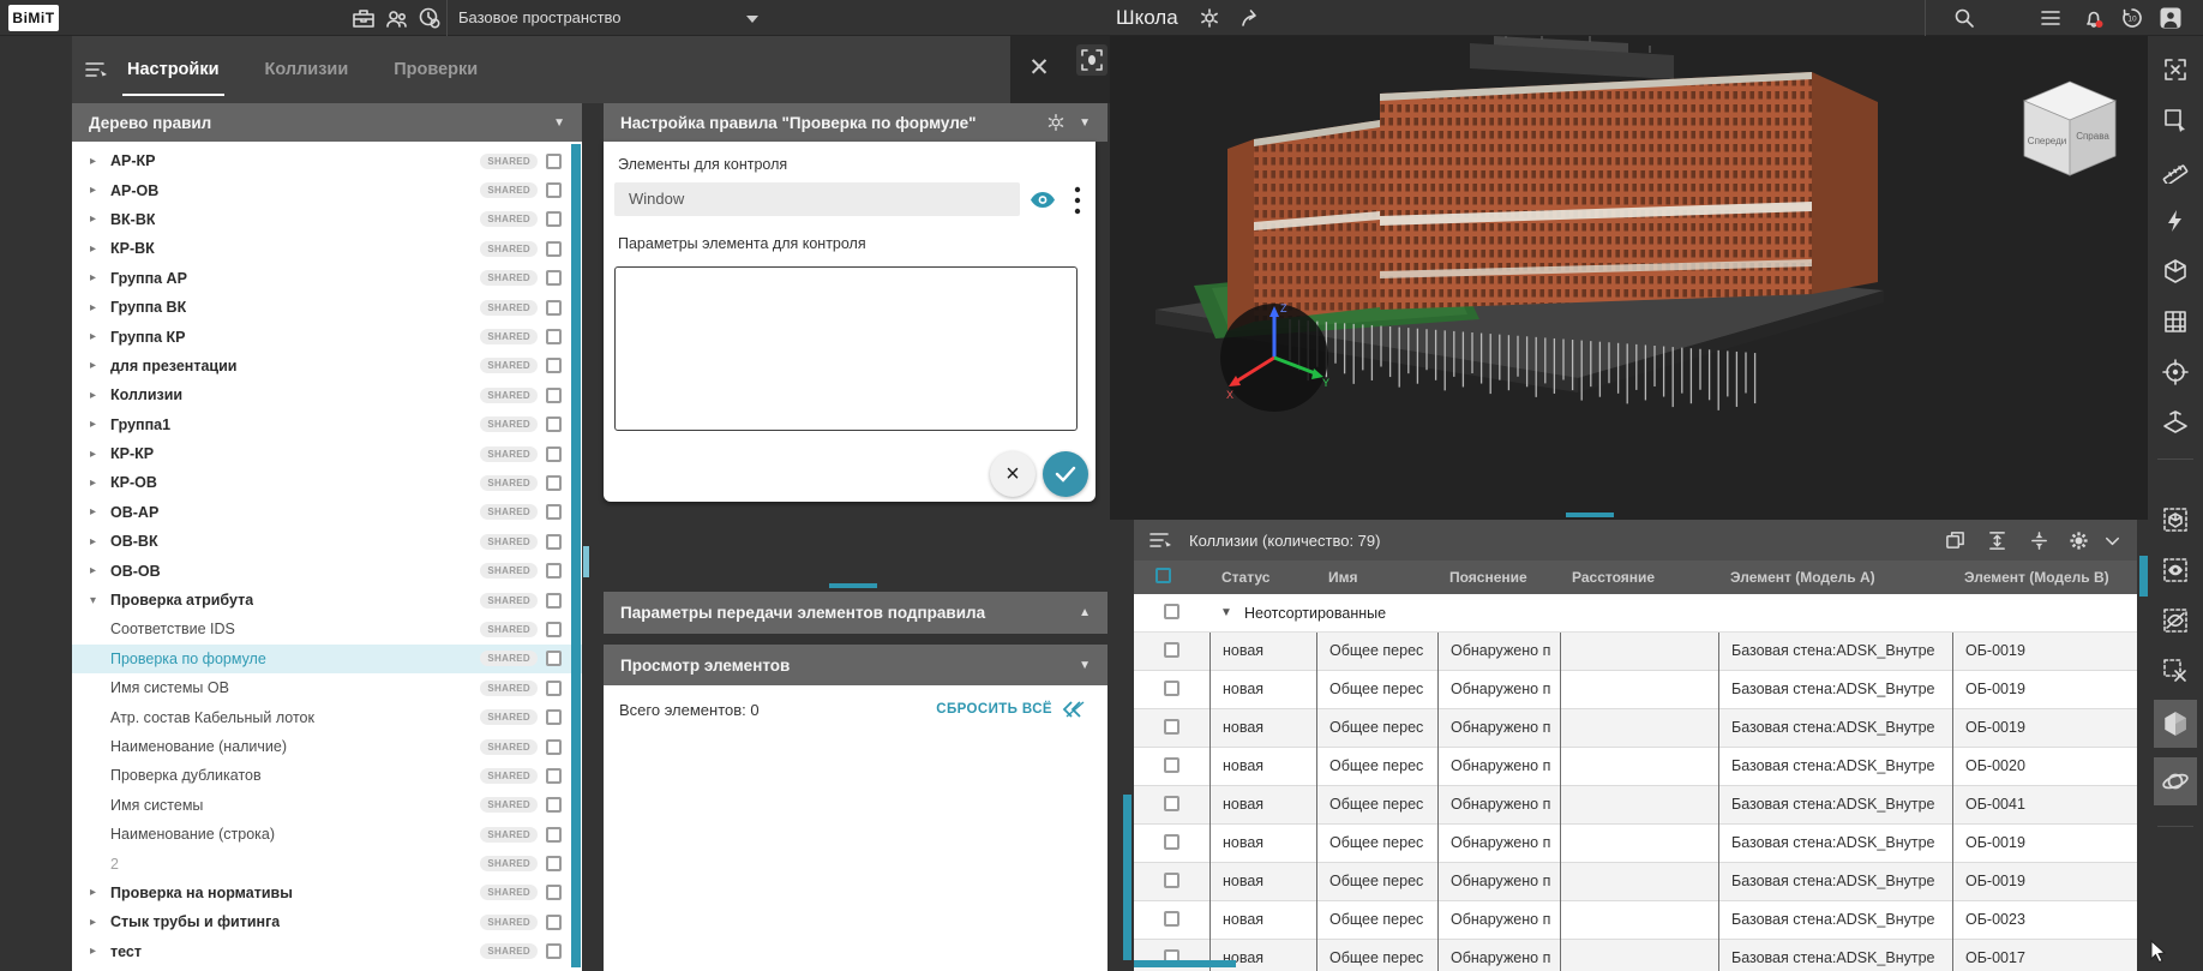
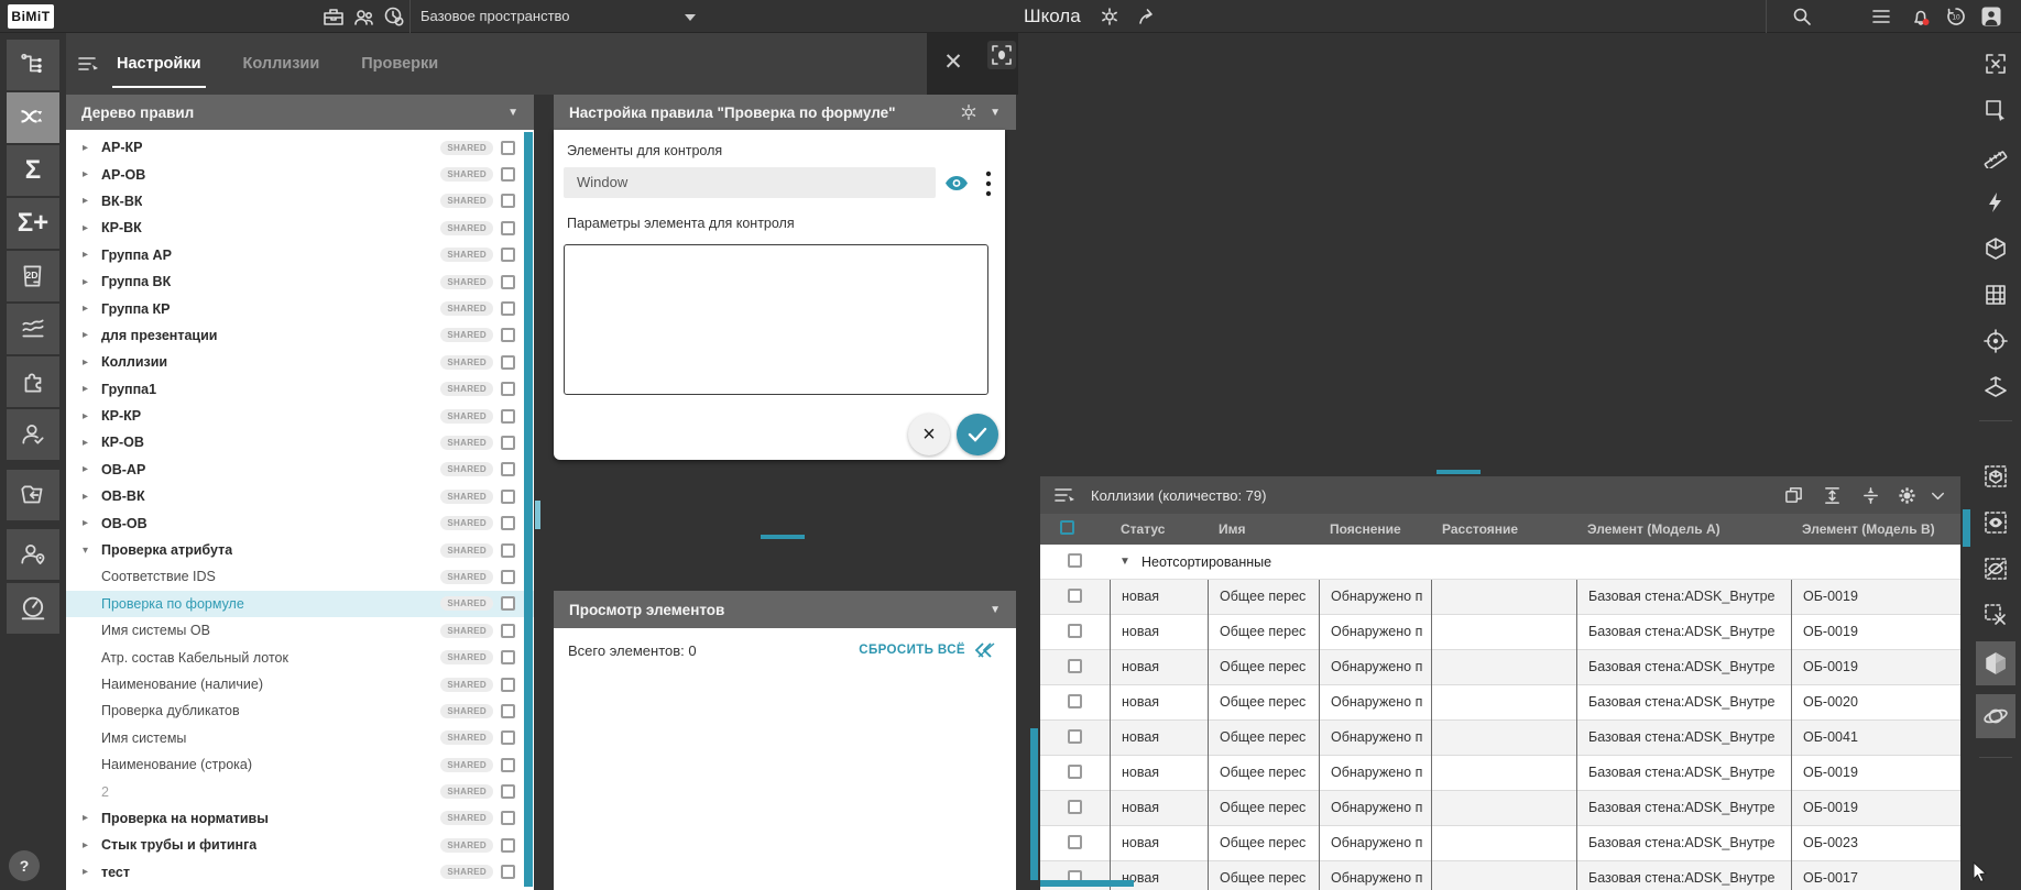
  BiMiT
  Базовое пространство
  Школа
+ Σ
+ Σ+
+ 2D
+ ?
  Настройки
  Коллизии
  Проверки
  ✕
  Дерево правил
  ▼
  ▸
  АР-КР
  SHARED
  ▸
  АР-ОВ
  SHARED
  ▸
  ВК-ВК
  SHARED
  ▸
  КР-ВК
  SHARED
  ▸
  Группа АР
  SHARED
  ▸
  Группа ВК
  SHARED
  ▸
  Группа КР
  SHARED
  ▸
  для презентации
  SHARED
  ▸
  Коллизии
  SHARED
  ▸
  Группа1
  SHARED
  ▸
  КР-КР
  SHARED
  ▸
  КР-ОВ
  SHARED
  ▸
  ОВ-АР
  SHARED
  ▸
  ОВ-ВК
  SHARED
  ▸
  ОВ-ОВ
  SHARED
  ▾
  Проверка атрибута
  SHARED
  Соответствие IDS
  SHARED
  Проверка по формуле
  SHARED
  Имя системы ОВ
  SHARED
  Атр. состав Кабельный лоток
  SHARED
  Наименование (наличие)
  SHARED
  Проверка дубликатов
  SHARED
  Имя системы
  SHARED
  Наименование (строка)
  SHARED
  2
  SHARED
  ▸
  Проверка на нормативы
  SHARED
  ▸
  Стык трубы и фитинга
  SHARED
  ▸
  тест
  SHARED
  Настройка правила "Проверка по формуле"
  ▼
  Элементы для контроля
  Window
  Параметры элемента для контроля
  ×
- Параметры передачи элементов подправила
- ▲
  Просмотр элементов
  ▼
  Всего элементов: 0
  СБРОСИТЬ ВСЁ
- X
- Y
- Z
- Спереди
- Справа
  Коллизии (количество: 79)
  Статус
  Имя
  Пояснение
  Расстояние
  Элемент (Модель А)
  Элемент (Модель B)
  ▼
  Неотсортированные
  новая
  Общее перес
  Обнаружено п
  Базовая стена:ADSK_Внутре
  ОБ-0019
  новая
  Общее перес
  Обнаружено п
  Базовая стена:ADSK_Внутре
  ОБ-0019
  новая
  Общее перес
  Обнаружено п
  Базовая стена:ADSK_Внутре
  ОБ-0019
  новая
  Общее перес
  Обнаружено п
  Базовая стена:ADSK_Внутре
  ОБ-0020
  новая
  Общее перес
  Обнаружено п
  Базовая стена:ADSK_Внутре
  ОБ-0041
  новая
  Общее перес
  Обнаружено п
  Базовая стена:ADSK_Внутре
  ОБ-0019
  новая
  Общее перес
  Обнаружено п
  Базовая стена:ADSK_Внутре
  ОБ-0019
  новая
  Общее перес
  Обнаружено п
  Базовая стена:ADSK_Внутре
  ОБ-0023
  новая
  Общее перес
  Обнаружено п
  Базовая стена:ADSK_Внутре
  ОБ-0017
